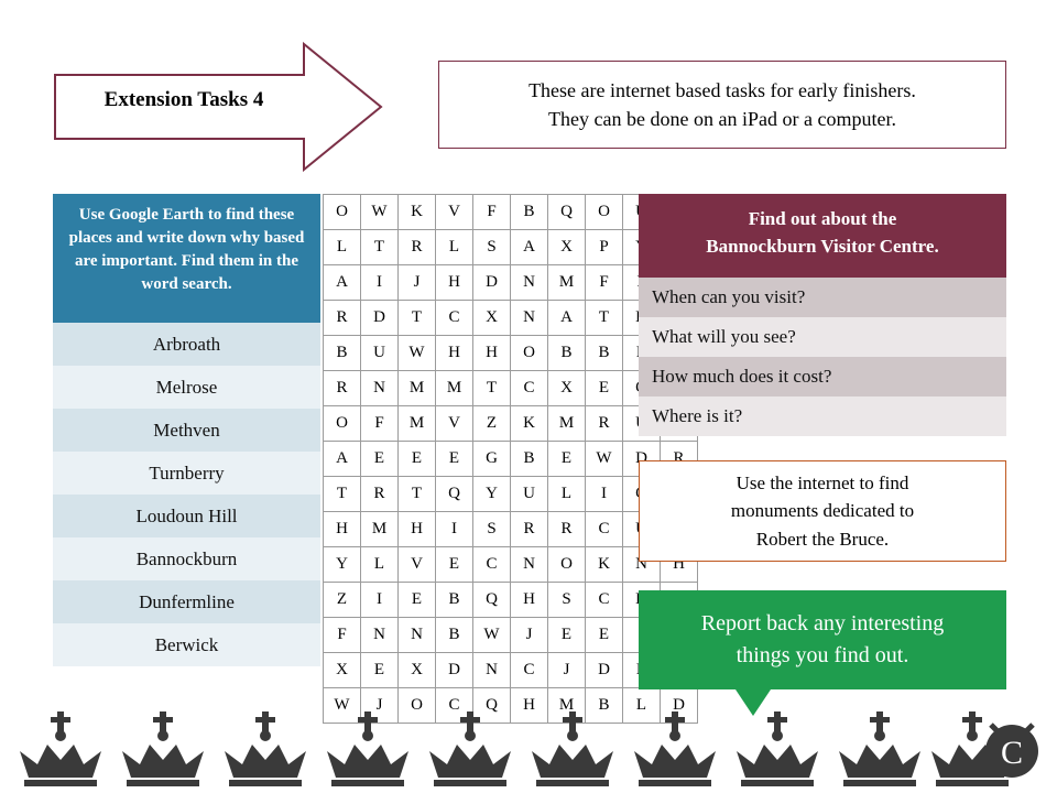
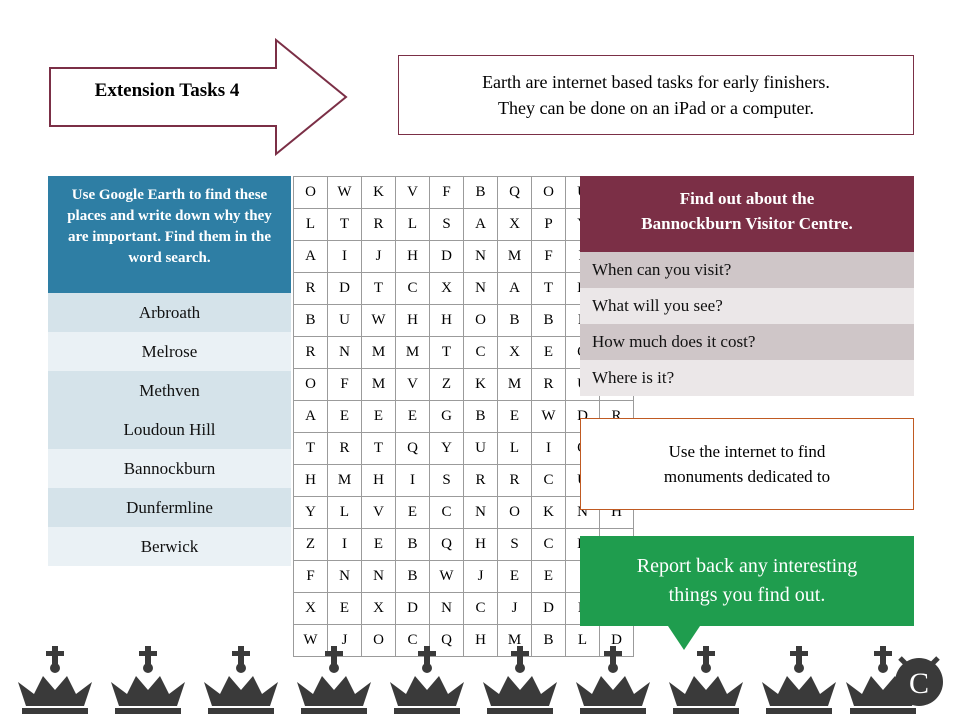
  Extension Tasks 4
- These are internet based tasks for early finishers.
+ Earth are internet based tasks for early finishers.
  They can be done on an iPad or a computer.
- Use Google Earth to find these places and write down why based are important. Find them in the word search.
+ Use Google Earth to find these places and write down why they are important. Find them in the word search.
  Arbroath
  Melrose
  Methven
- Turnberry
  Loudoun Hill
  Bannockburn
  Dunfermline
  Berwick
  O	W	K	V	F	B	Q	O
  L	T	R	L	S	A	X	P
  A	I	J	H	D	N	M	F
  R	D	T	C	X	N	A	T
  B	U	W	H	H	O	B	B
  R	N	M	M	T	C	X	E
  O	F	M	V	Z	K	M	R
  A	E	E	E	G	B	E	W	D	R
  T	R	T	Q	Y	U	L	I
  H	M	H	I	S	R	R	C
  Y	L	V	E	C	N	O	K	N	H
  Z	I	E	B	Q	H	S	C
  F	N	N	B	W	J	E	E
  X	E	X	D	N	C	J	D
  W	J	O	C	Q	H	M	B	L	D
  Find out about the
  Bannockburn Visitor Centre.
  When can you visit?
  What will you see?
  How much does it cost?
  Where is it?
  Use the internet to find
  monuments dedicated to
- Robert the Bruce.
  Report back any interesting
  things you find out.
  C
